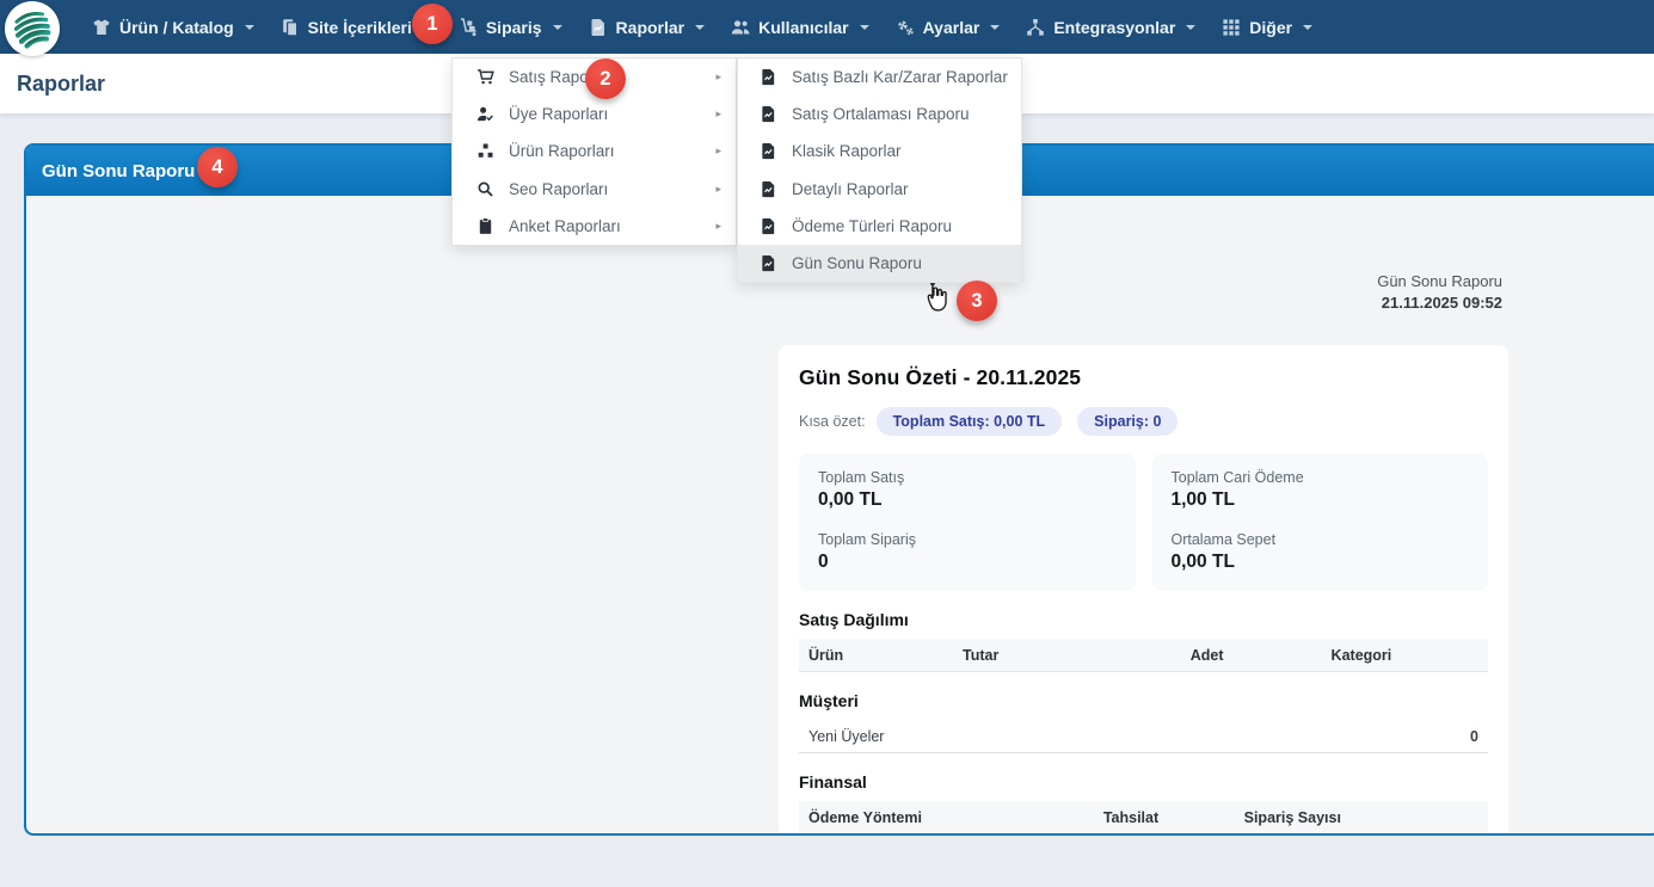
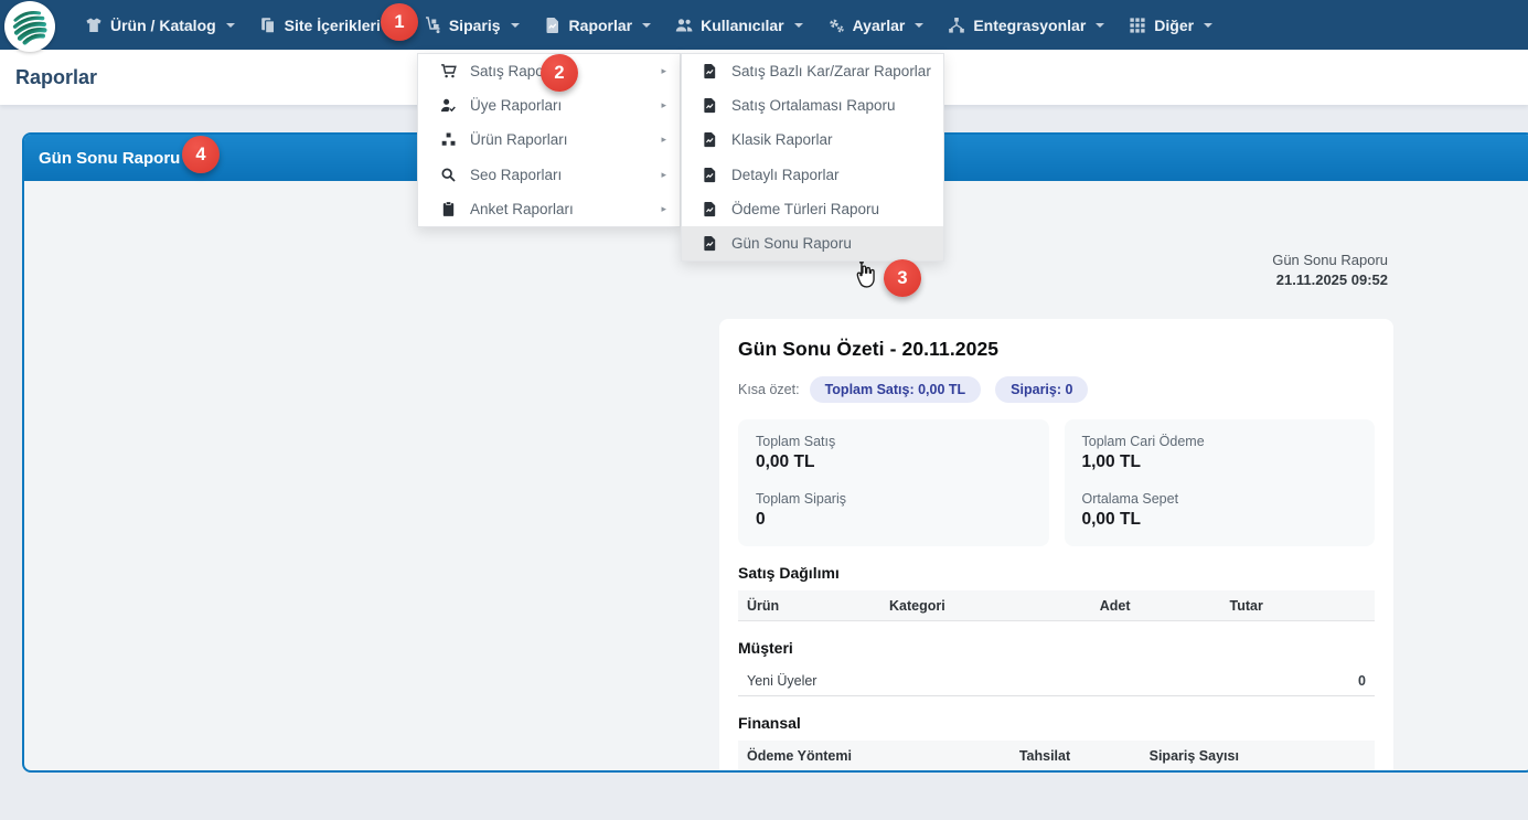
  Ürün / Katalog
  Site İçerikleri
  Sipariş
  Raporlar
  Kullanıcılar
  Ayarlar
  Entegrasyonlar
  Diğer
  Raporlar
  Gün Sonu Raporu
  Gün Sonu Raporu
  21.11.2025 09:52
  Gün Sonu Özeti - 20.11.2025
  Kısa özet:
  Toplam Satış: 0,00 TL
  Sipariş: 0
  Toplam Satış
  0,00 TL
  Toplam Sipariş
  0
  Toplam Cari Ödeme
  1,00 TL
  Ortalama Sepet
  0,00 TL
  Satış Dağılımı
  Ürün
- Tutar
+ Kategori
  Adet
- Kategori
+ Tutar
  Müşteri
  Yeni Üyeler
  0
  Finansal
  Ödeme Yöntemi
  Tahsilat
  Sipariş Sayısı
  ▸
  Üye Raporları
  ▸
  Ürün Raporları
  ▸
  Seo Raporları
  ▸
  Anket Raporları
  ▸
  Satış Bazlı Kar/Zarar Raporlar
  Satış Ortalaması Raporu
  Klasik Raporlar
  Detaylı Raporlar
  Ödeme Türleri Raporu
  Gün Sonu Raporu
  1
  2
  3
  4
